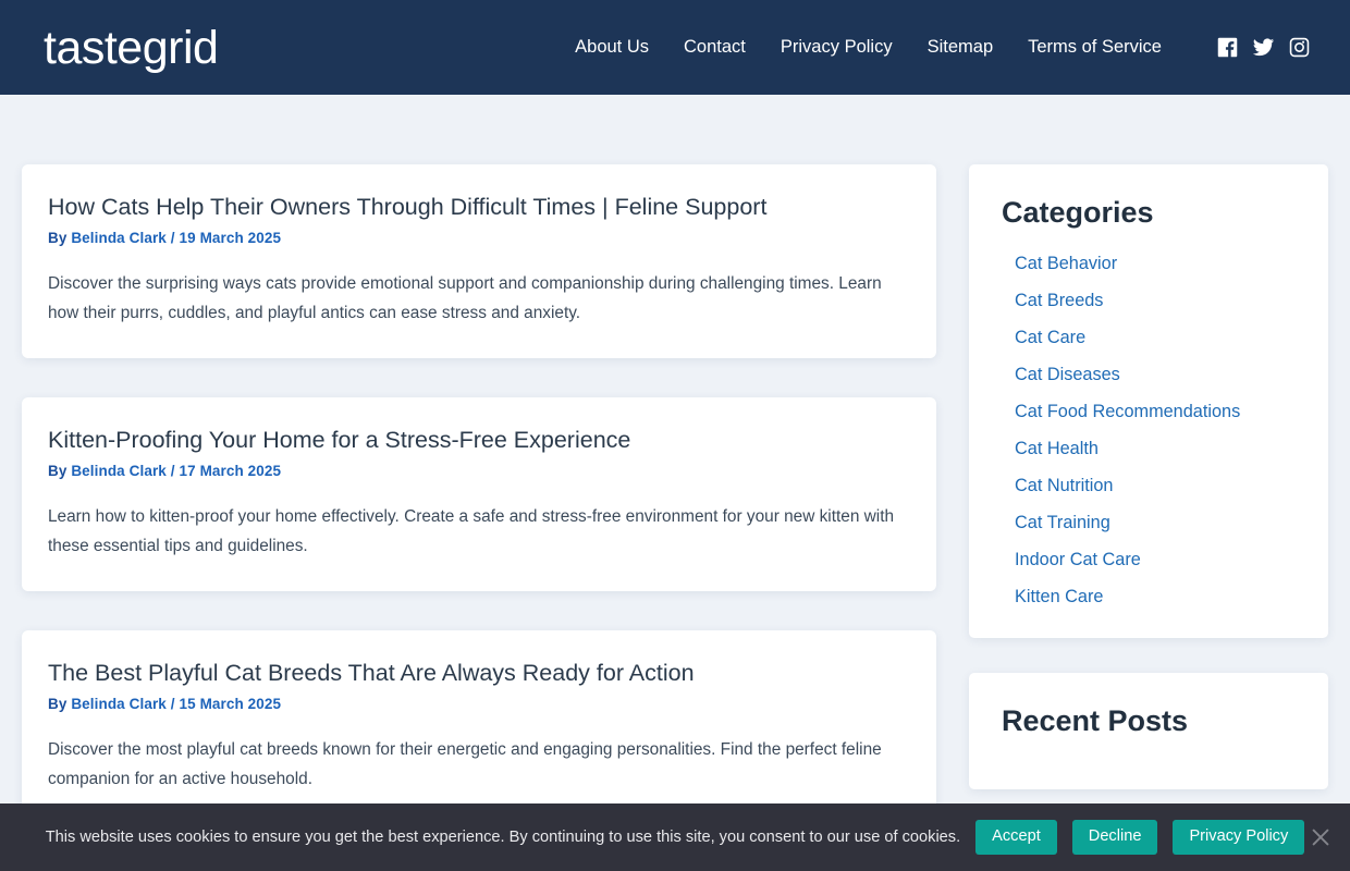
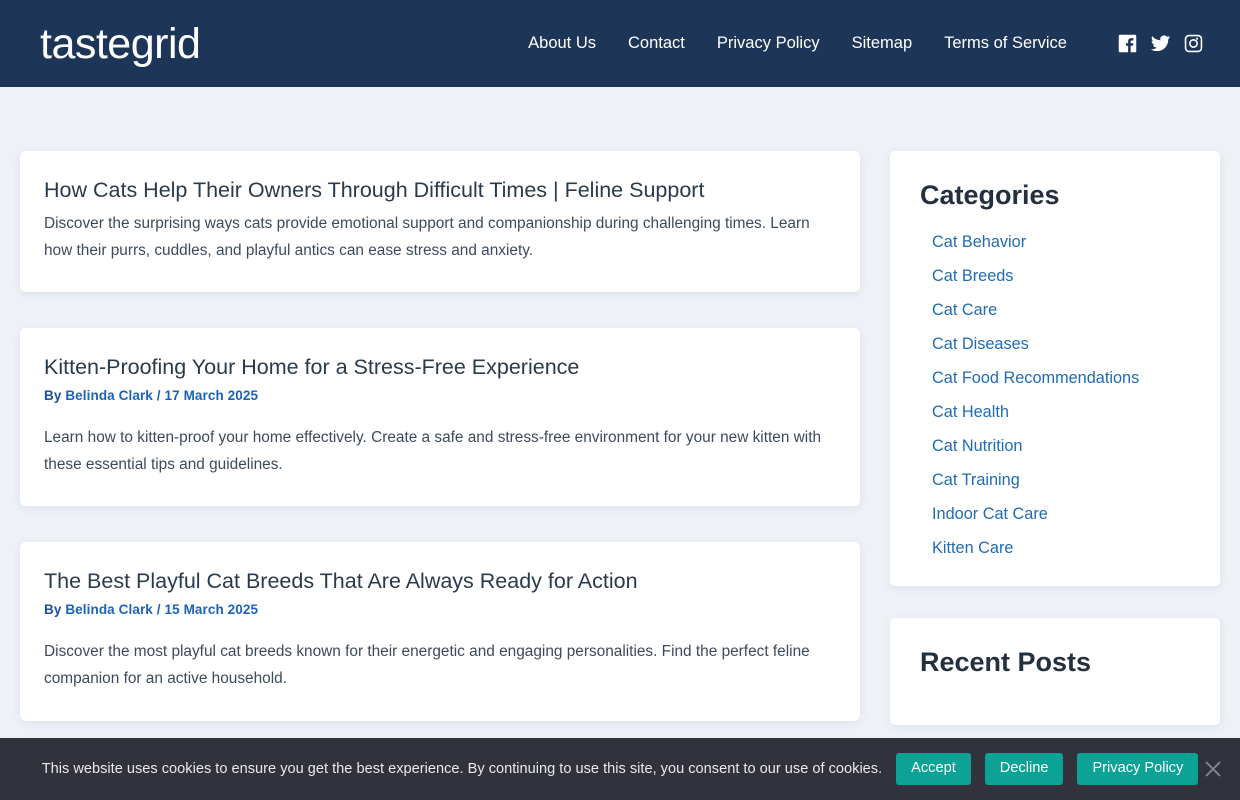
  tastegrid
  About Us
  Contact
  Privacy Policy
  Sitemap
  Terms of Service
  How Cats Help Their Owners Through Difficult Times | Feline Support
- By Belinda Clark / 19 March 2025
  Discover the surprising ways cats provide emotional support and companionship during challenging times. Learn how their purrs, cuddles, and playful antics can ease stress and anxiety.
  Kitten-Proofing Your Home for a Stress-Free Experience
  By Belinda Clark / 17 March 2025
  Learn how to kitten-proof your home effectively. Create a safe and stress-free environment for your new kitten with these essential tips and guidelines.
  The Best Playful Cat Breeds That Are Always Ready for Action
  By Belinda Clark / 15 March 2025
  Discover the most playful cat breeds known for their energetic and engaging personalities. Find the perfect feline companion for an active household.
  Categories
  Cat Behavior
  Cat Breeds
  Cat Care
  Cat Diseases
  Cat Food Recommendations
  Cat Health
  Cat Nutrition
  Cat Training
  Indoor Cat Care
  Kitten Care
  Recent Posts
  This website uses cookies to ensure you get the best experience. By continuing to use this site, you consent to our use of cookies.
  Accept
  Decline
  Privacy Policy
